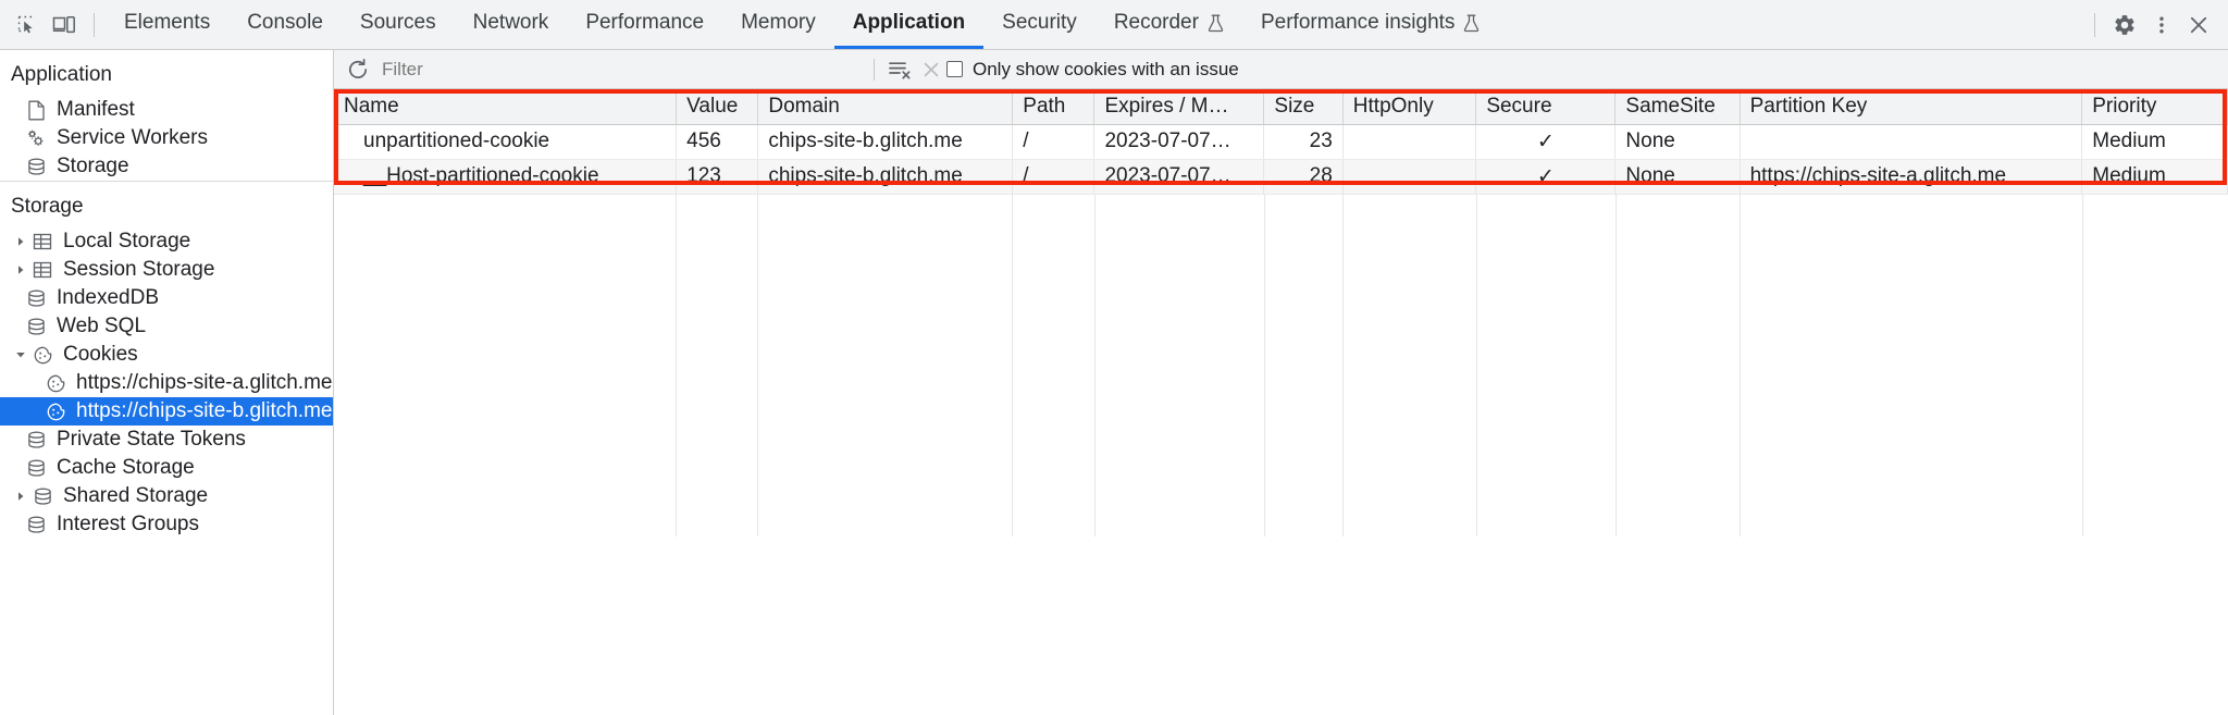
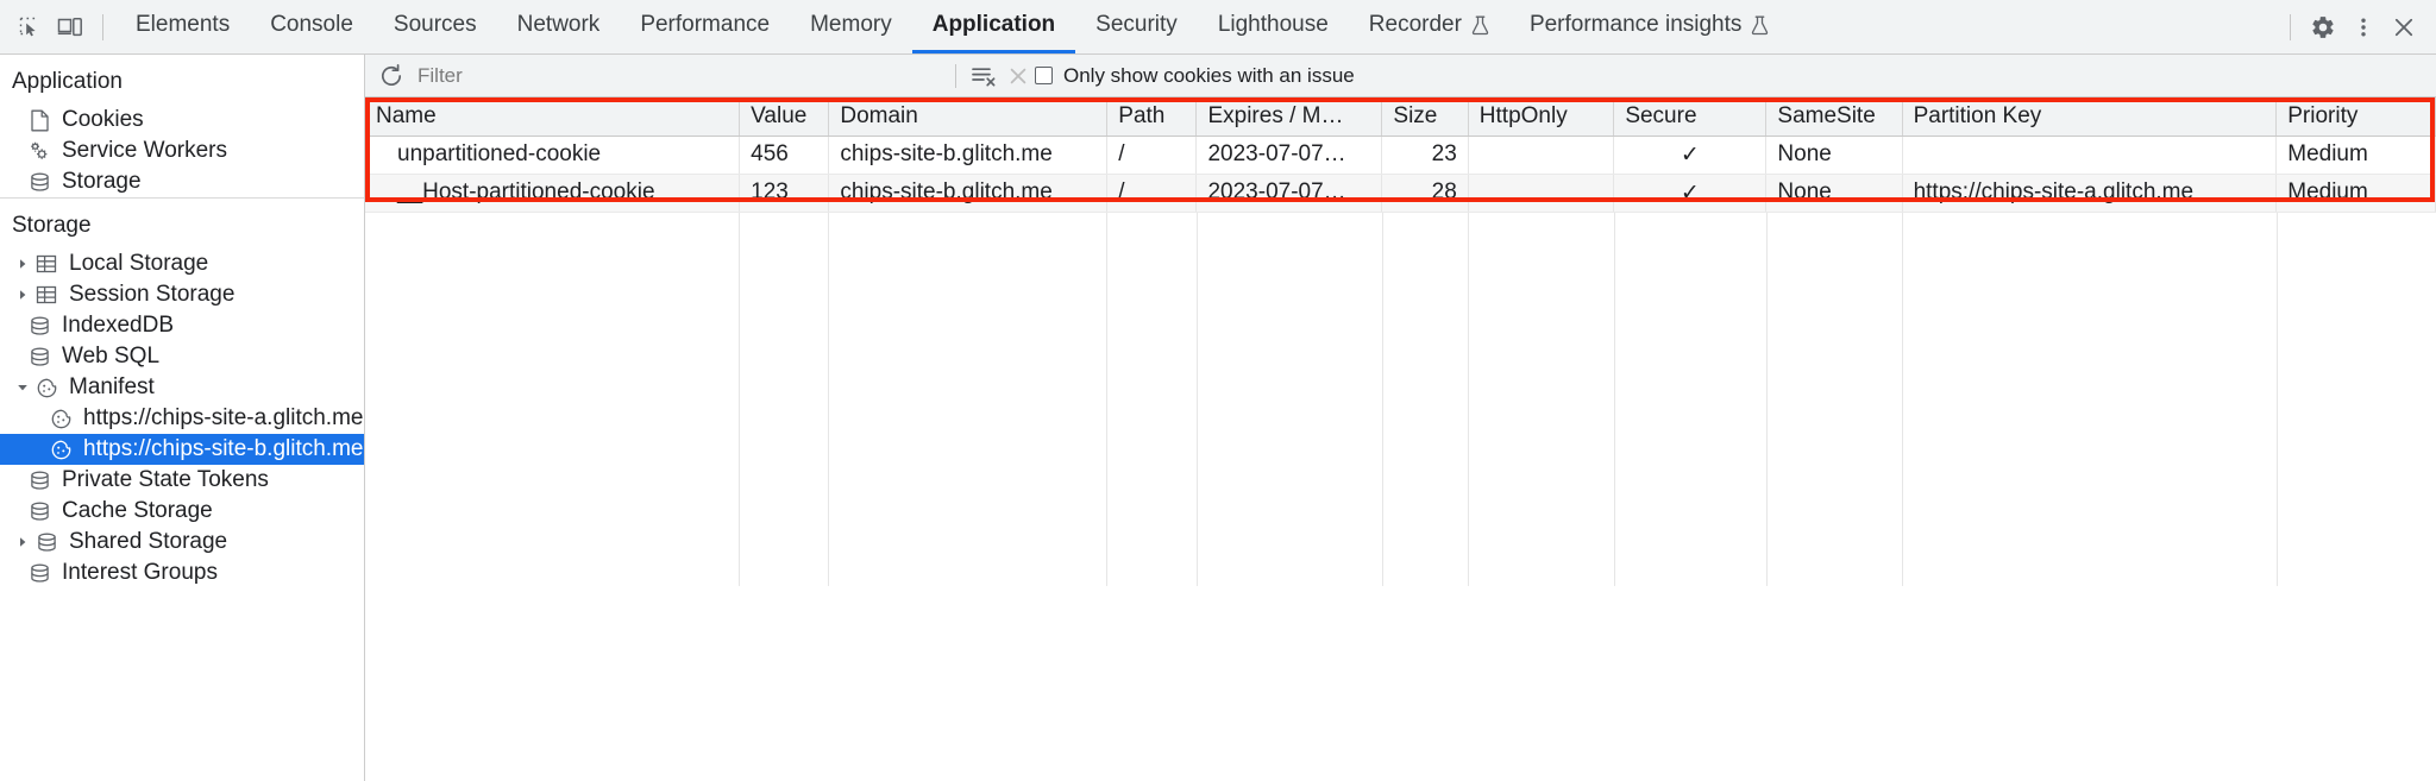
  Elements
  Console
  Sources
  Network
  Performance
  Memory
  Application
  Security
+ Lighthouse
  Recorder
  Performance insights
  Application
- Manifest
+ Cookies
  Service Workers
  Storage
  Storage
  Local Storage
  Session Storage
  IndexedDB
  Web SQL
- Cookies
+ Manifest
  https://chips-site-a.glitch.me
  https://chips-site-b.glitch.me
  Private State Tokens
  Cache Storage
  Shared Storage
  Interest Groups
  Filter
  Only show cookies with an issue
  Name	Value	Domain	Path	Expires / M…	Size	HttpOnly	Secure	SameSite	Partition Key	Priority
  unpartitioned-cookie	456	chips-site-b.glitch.me	/	2023-07-07…	23		✓	None		Medium
  __Host-partitioned-cookie	123	chips-site-b.glitch.me	/	2023-07-07…	28		✓	None	https://chips-site-a.glitch.me	Medium
